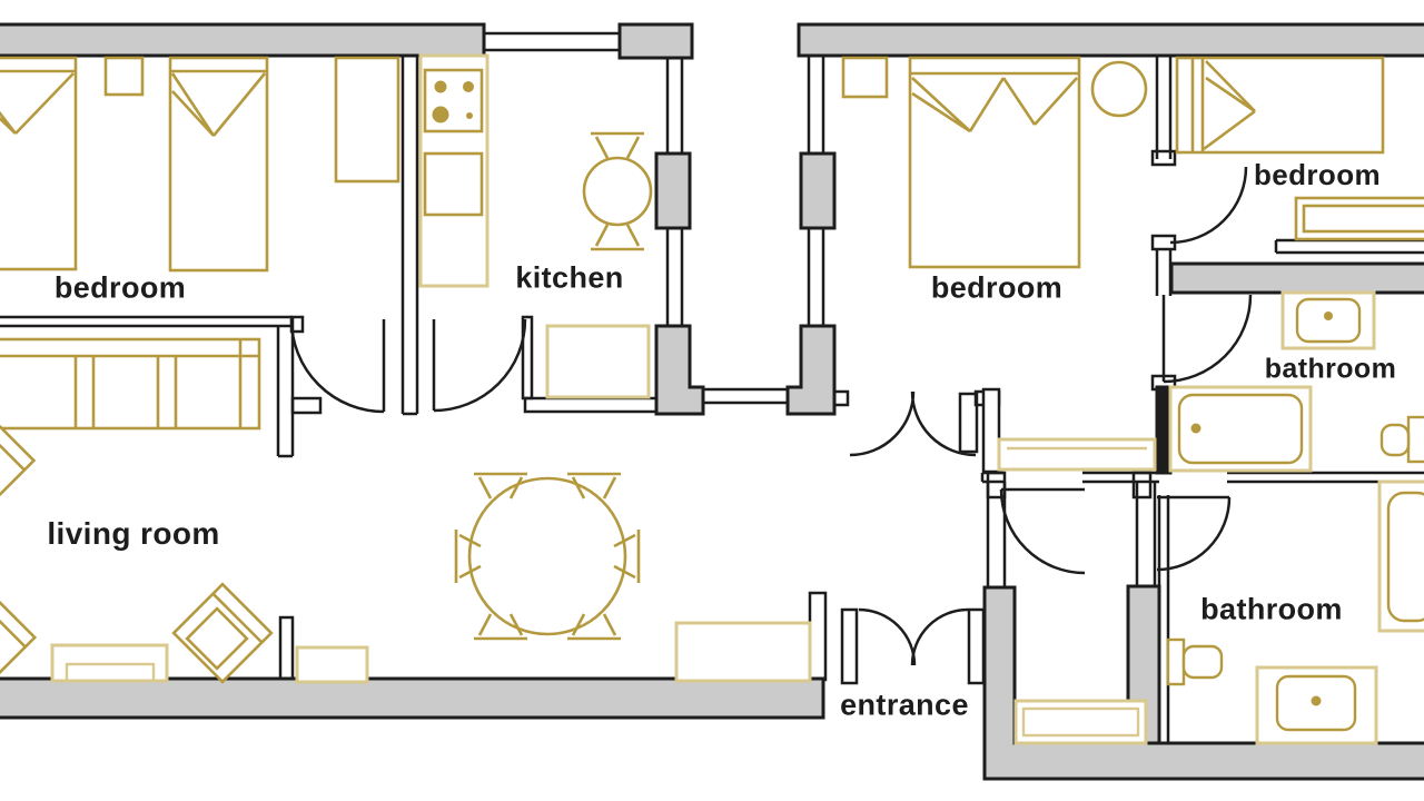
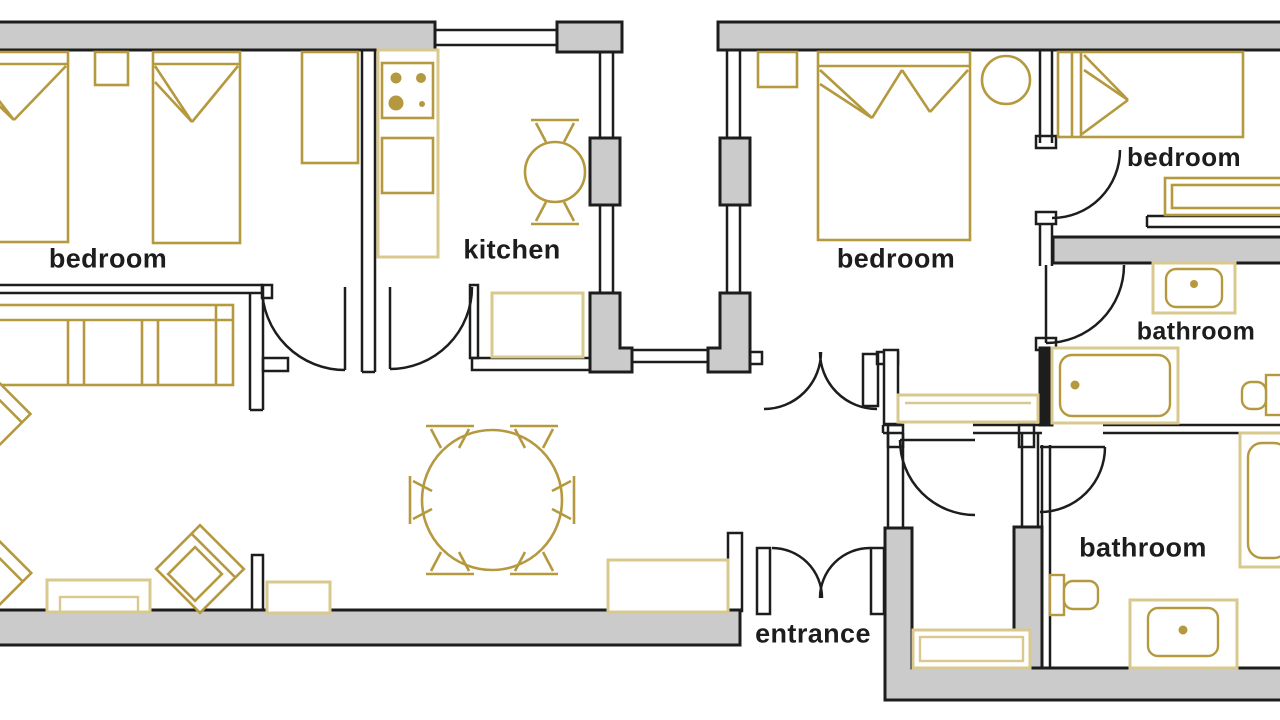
  bedroom
  kitchen
  bedroom
  bedroom
  bathroom
- living room
  entrance
  bathroom
